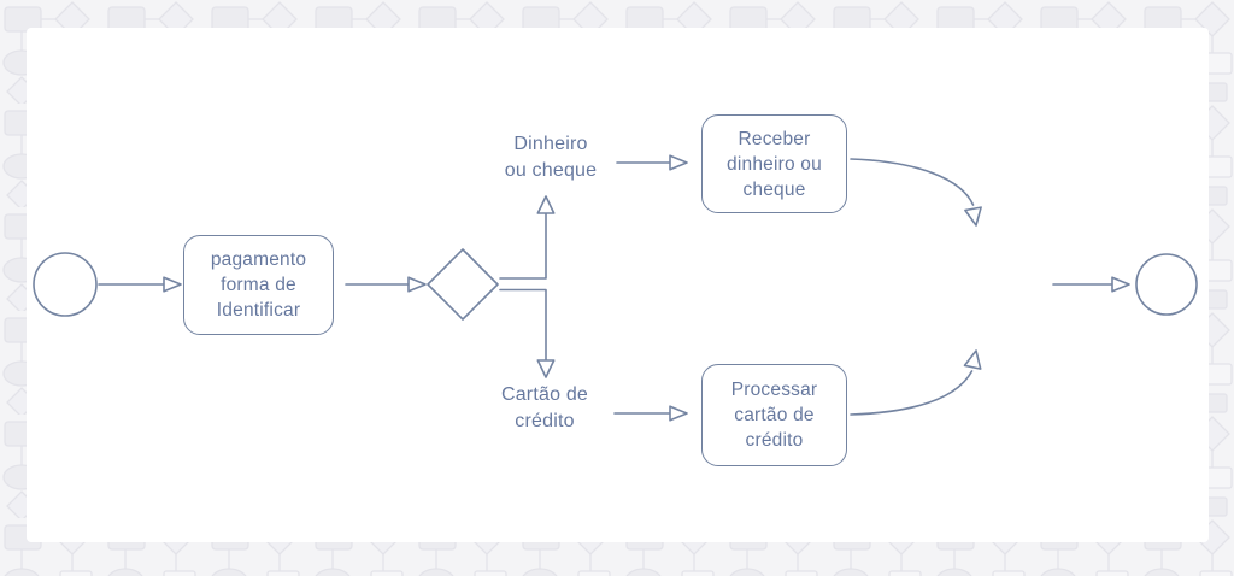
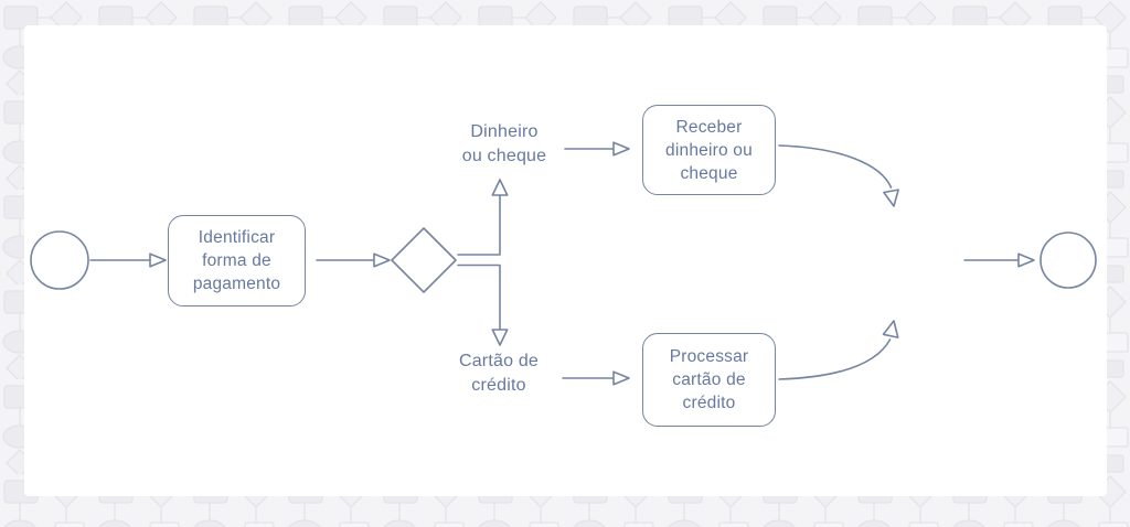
- pagamento
+ Identificar
  forma de
- Identificar
+ pagamento
  Receber
  dinheiro ou
  cheque
  Processar
  cartão de
  crédito
  Dinheiro
  ou cheque
  Cartão de
  crédito
